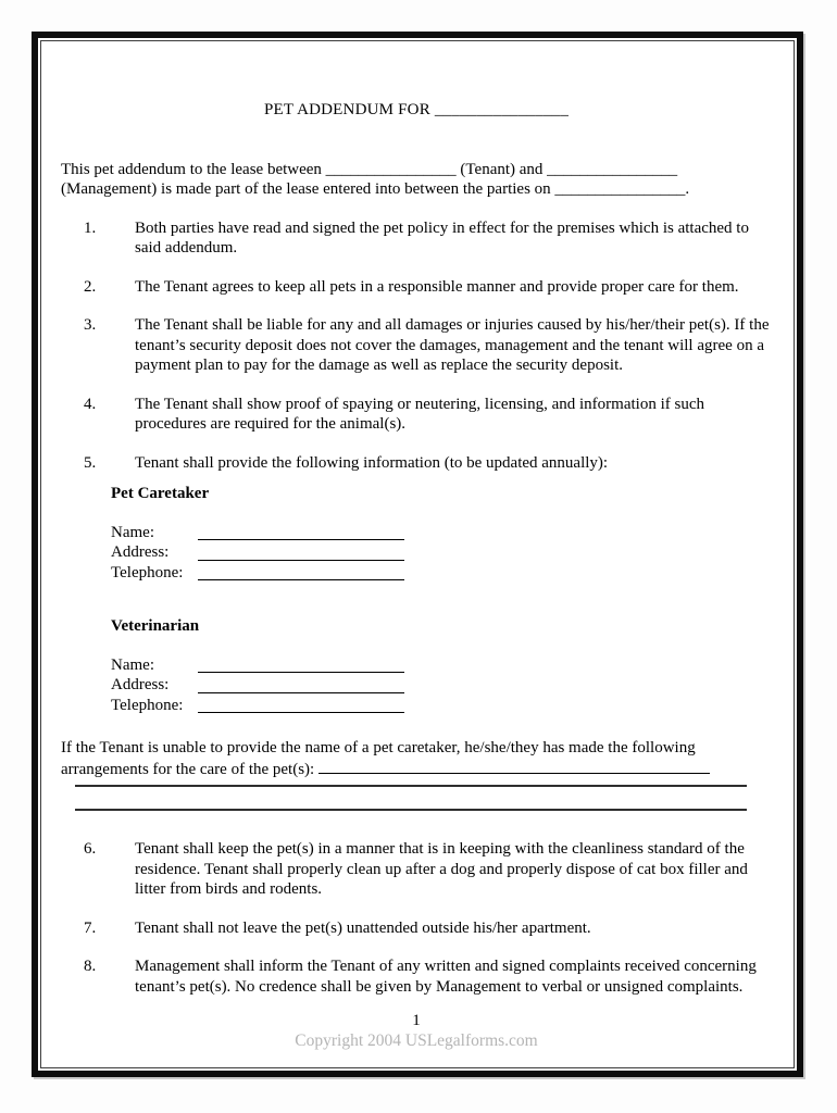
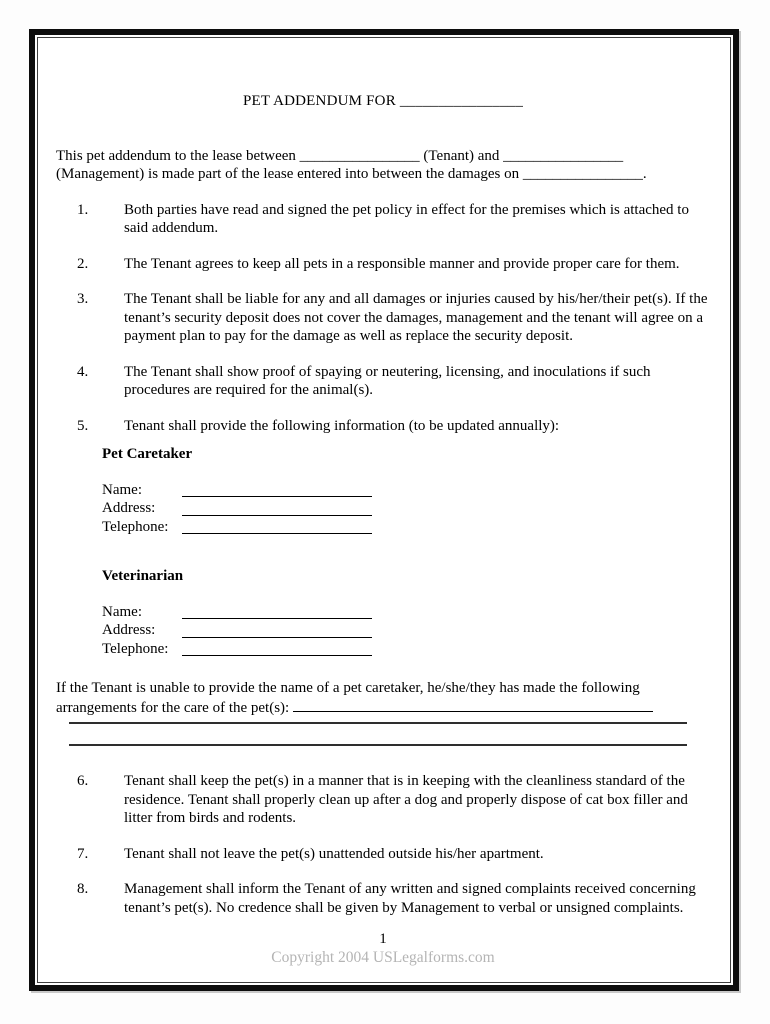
  PET ADDENDUM FOR ________________
- This pet addendum to the lease between ________________ (Tenant) and ________________ (Management) is made part of the lease entered into between the parties on ________________.
+ This pet addendum to the lease between ________________ (Tenant) and ________________ (Management) is made part of the lease entered into between the damages on ________________.
  1.
  Both parties have read and signed the pet policy in effect for the premises which is attached to said addendum.
  2.
  The Tenant agrees to keep all pets in a responsible manner and provide proper care for them.
  3.
  The Tenant shall be liable for any and all damages or injuries caused by his/her/their pet(s). If the tenant’s security deposit does not cover the damages, management and the tenant will agree on a payment plan to pay for the damage as well as replace the security deposit.
  4.
- The Tenant shall show proof of spaying or neutering, licensing, and information if such procedures are required for the animal(s).
+ The Tenant shall show proof of spaying or neutering, licensing, and inoculations if such procedures are required for the animal(s).
  5.
  Tenant shall provide the following information (to be updated annually):
  Pet Caretaker
  Name:
  Address:
  Telephone:
  Veterinarian
  Name:
  Address:
  Telephone:
  If the Tenant is unable to provide the name of a pet caretaker, he/she/they has made the following arrangements for the care of the pet(s):
  6.
  Tenant shall keep the pet(s) in a manner that is in keeping with the cleanliness standard of the residence. Tenant shall properly clean up after a dog and properly dispose of cat box filler and litter from birds and rodents.
  7.
  Tenant shall not leave the pet(s) unattended outside his/her apartment.
  8.
  Management shall inform the Tenant of any written and signed complaints received concerning tenant’s pet(s). No credence shall be given by Management to verbal or unsigned complaints.
  1
  Copyright 2004 USLegalforms.com
